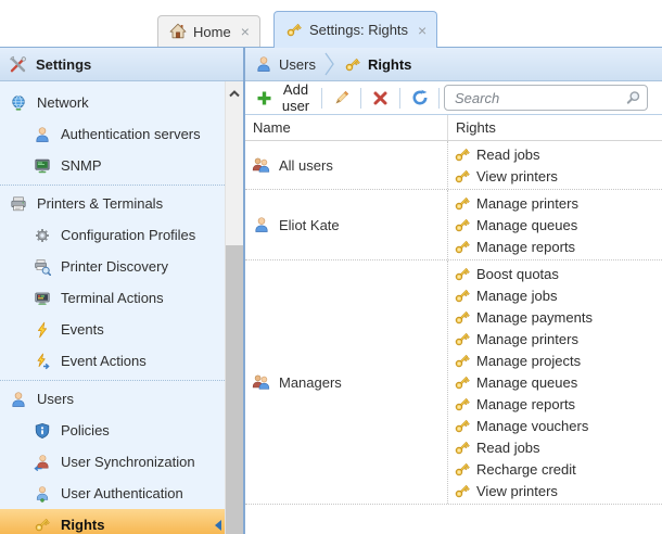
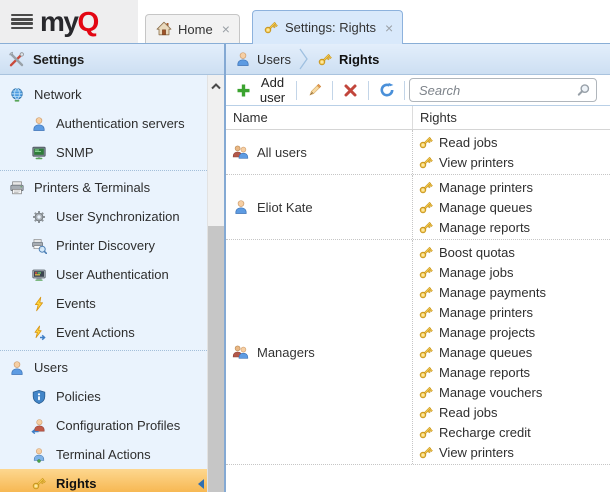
+ myQ
  Home
  ×
  Settings: Rights
  ×
  Settings
  Network
  Authentication servers
  SNMP
  Printers & Terminals
- Configuration Profiles
+ User Synchronization
  Printer Discovery
- Terminal Actions
+ User Authentication
  Events
  Event Actions
  Users
  Policies
- User Synchronization
+ Configuration Profiles
- User Authentication
+ Terminal Actions
  Rights
  Users
  Rights
  Add user
  Search
  Name
  Rights
  All users
  Read jobs
  View printers
  Eliot Kate
  Manage printers
  Manage queues
  Manage reports
  Managers
  Boost quotas
  Manage jobs
  Manage payments
  Manage printers
  Manage projects
  Manage queues
  Manage reports
  Manage vouchers
  Read jobs
  Recharge credit
  View printers
